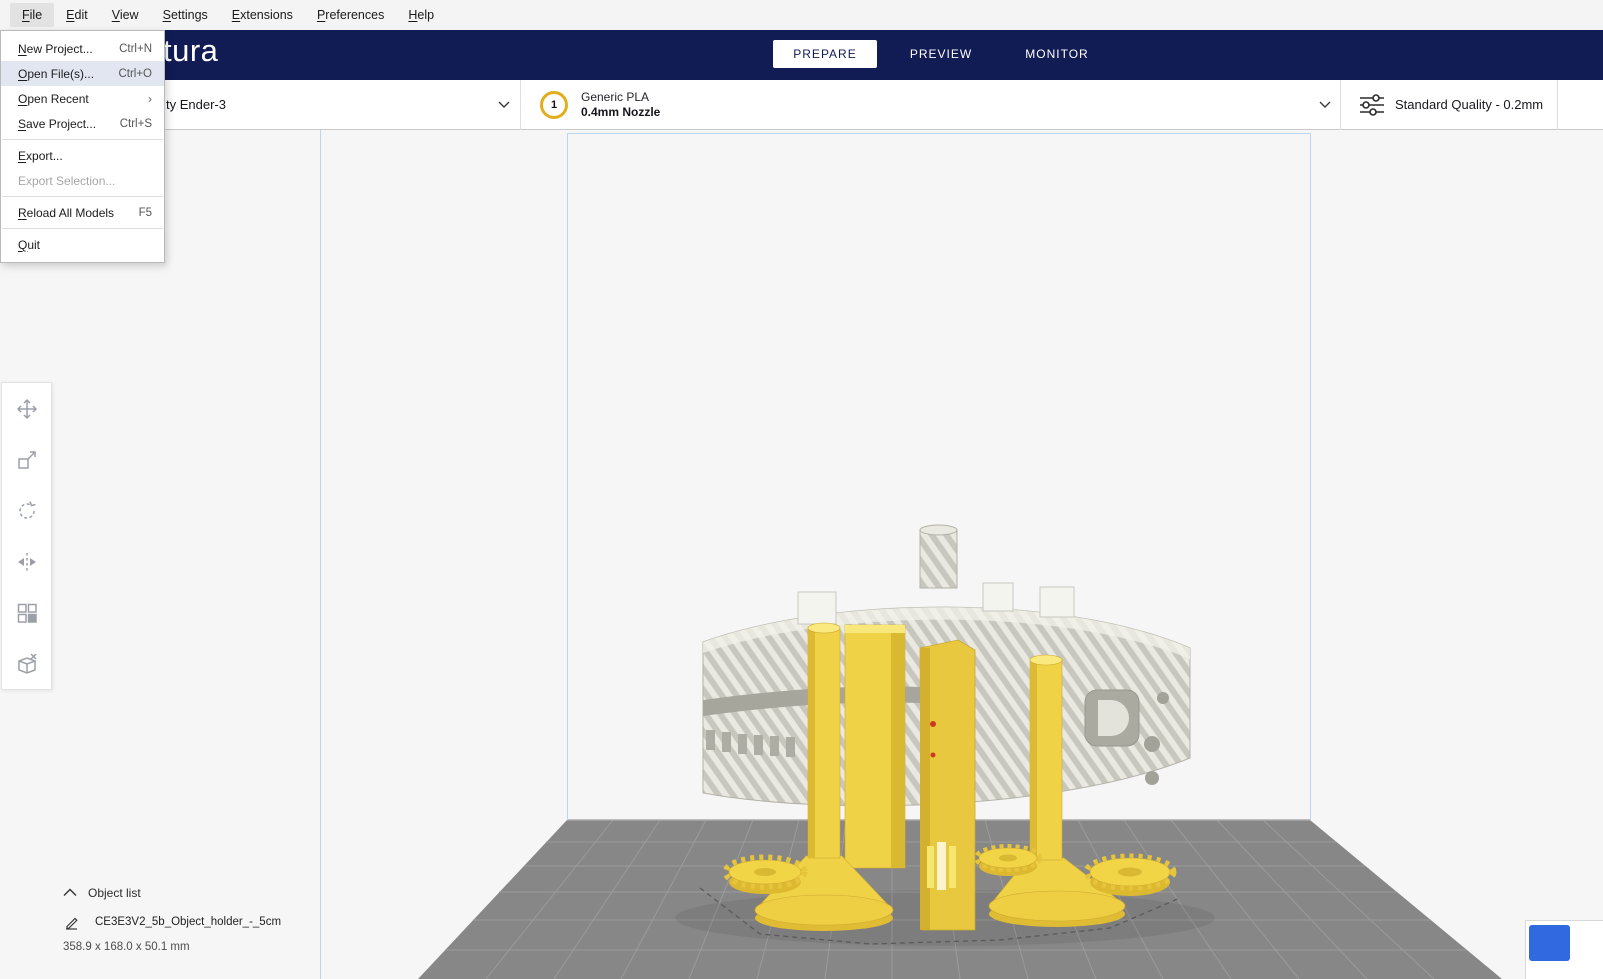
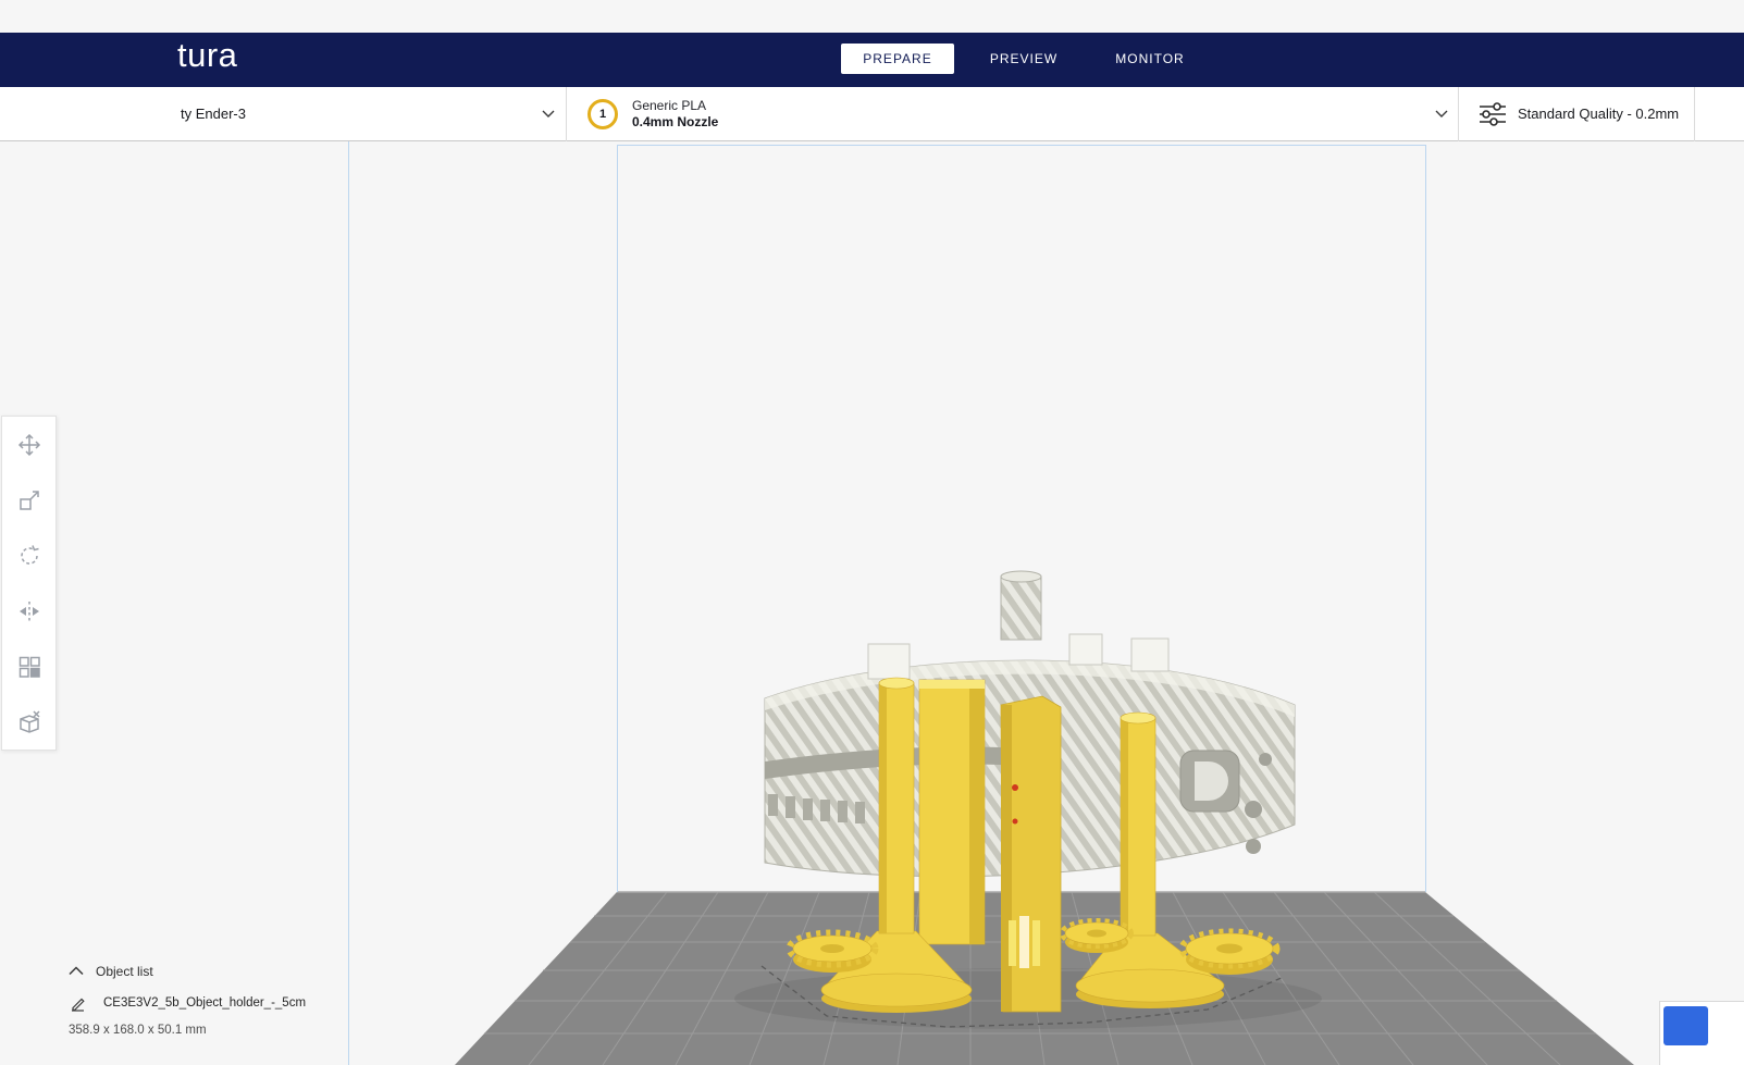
  tura
  PREPARE
  PREVIEW
  MONITOR
  ty Ender-3
  1
  Generic PLA
  0.4mm Nozzle
  Standard Quality - 0.2mm
- File
- Edit
- View
- Settings
- Extensions
- Preferences
- Help
- New Project...
- Ctrl+N
- Open File(s)...
- Ctrl+O
- Open Recent
- ›
- Save Project...
- Ctrl+S
- Export...
- Export Selection...
- Reload All Models
- F5
- Quit
  Object list
  CE3E3V2_5b_Object_holder_-_5cm
  358.9 x 168.0 x 50.1 mm
